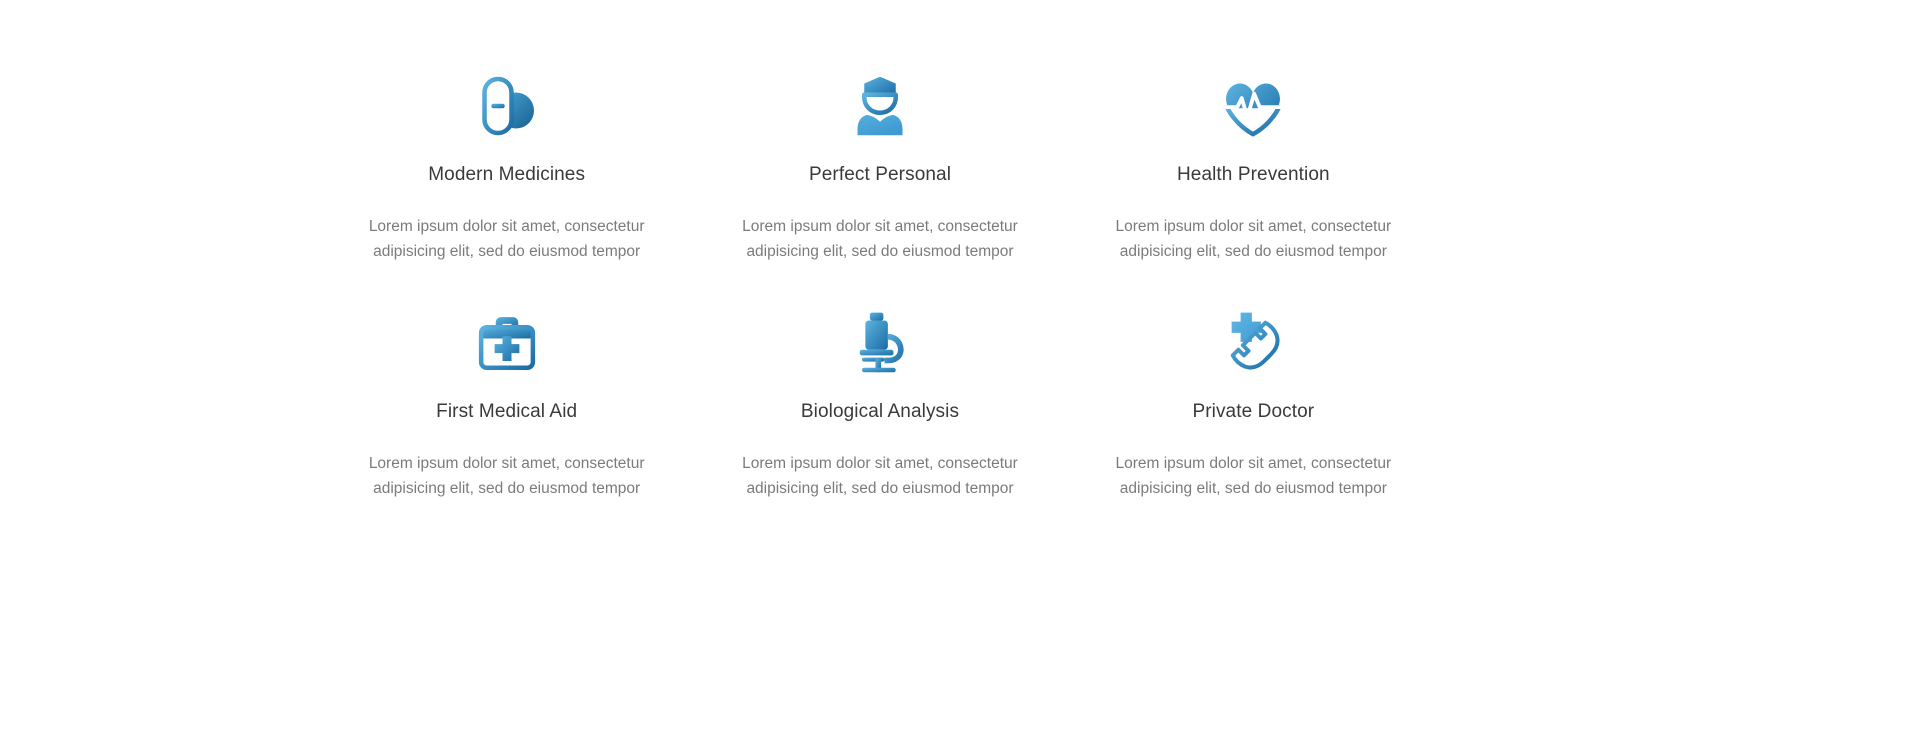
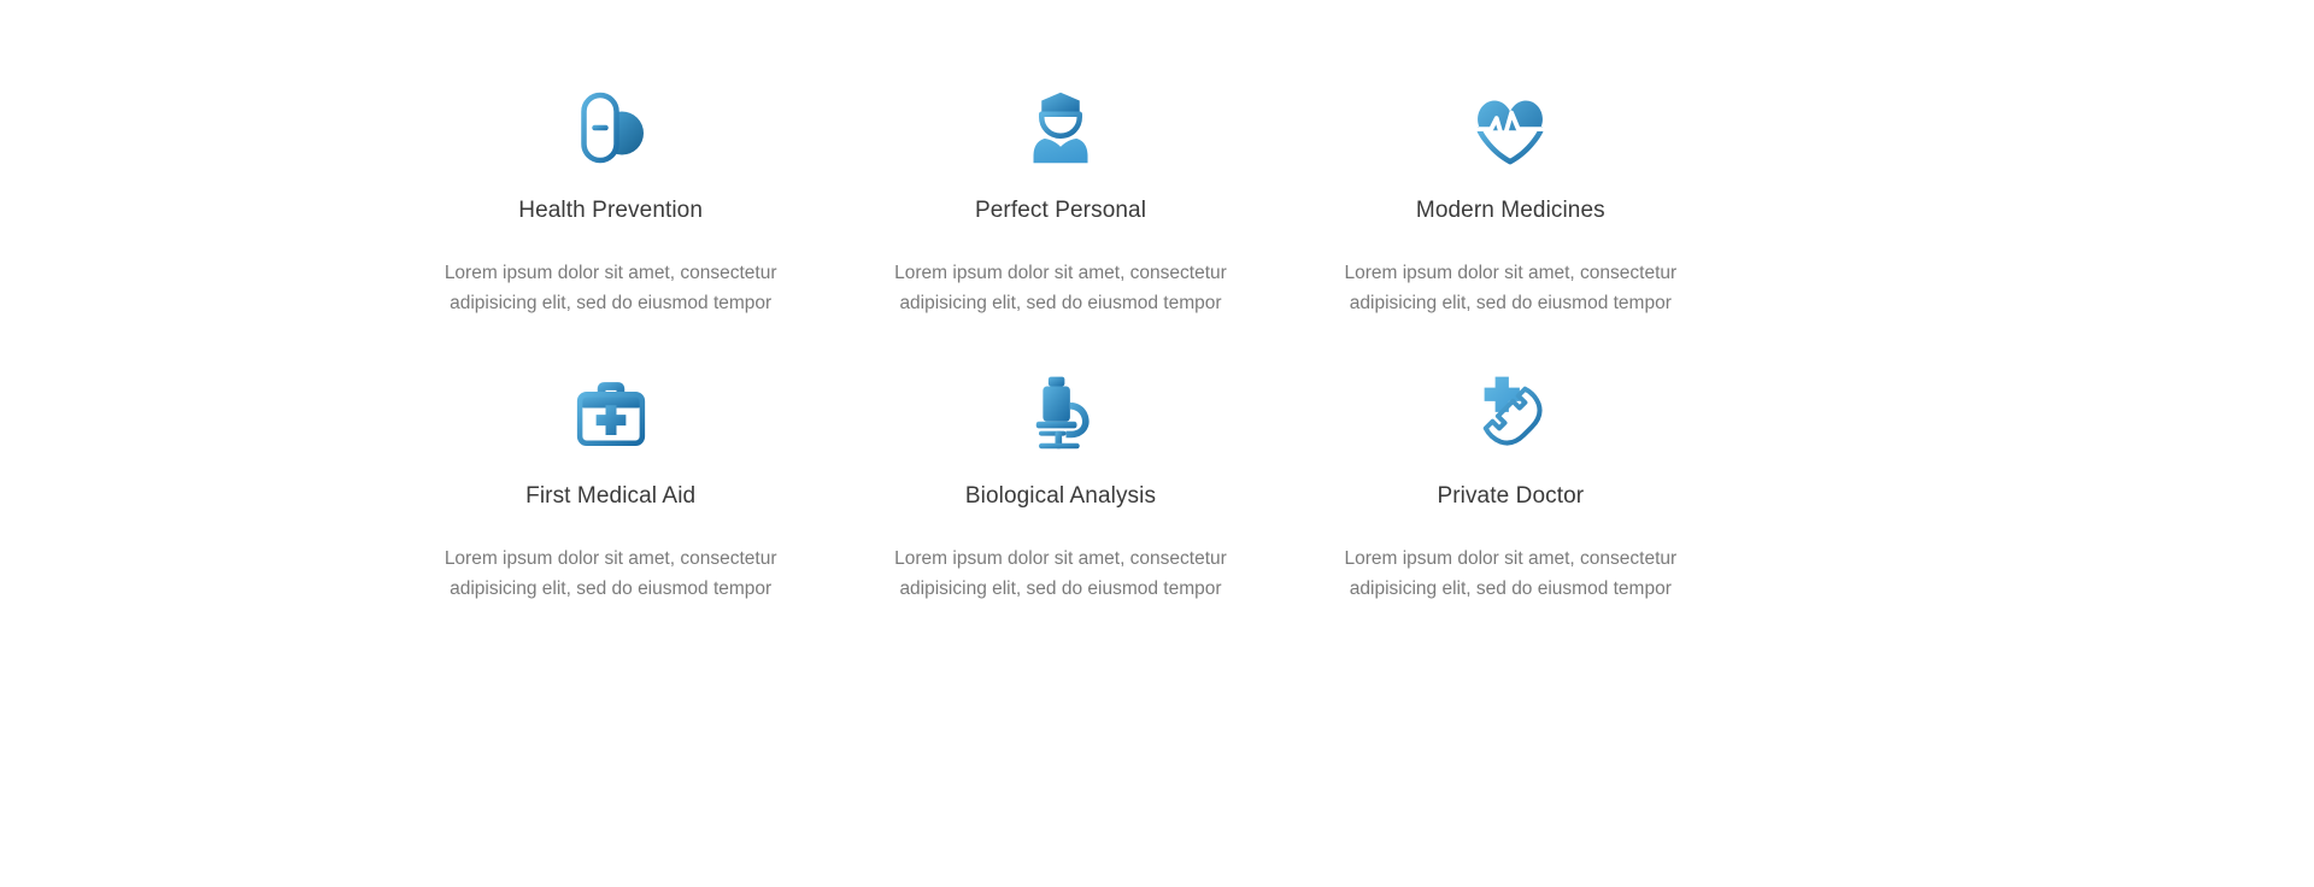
- Modern Medicines
+ Health Prevention
  Lorem ipsum dolor sit amet, consectetur adipisicing elit, sed do eiusmod tempor
  Perfect Personal
  Lorem ipsum dolor sit amet, consectetur adipisicing elit, sed do eiusmod tempor
- Health Prevention
+ Modern Medicines
  Lorem ipsum dolor sit amet, consectetur adipisicing elit, sed do eiusmod tempor
  First Medical Aid
  Lorem ipsum dolor sit amet, consectetur adipisicing elit, sed do eiusmod tempor
  Biological Analysis
  Lorem ipsum dolor sit amet, consectetur adipisicing elit, sed do eiusmod tempor
  Private Doctor
  Lorem ipsum dolor sit amet, consectetur adipisicing elit, sed do eiusmod tempor
